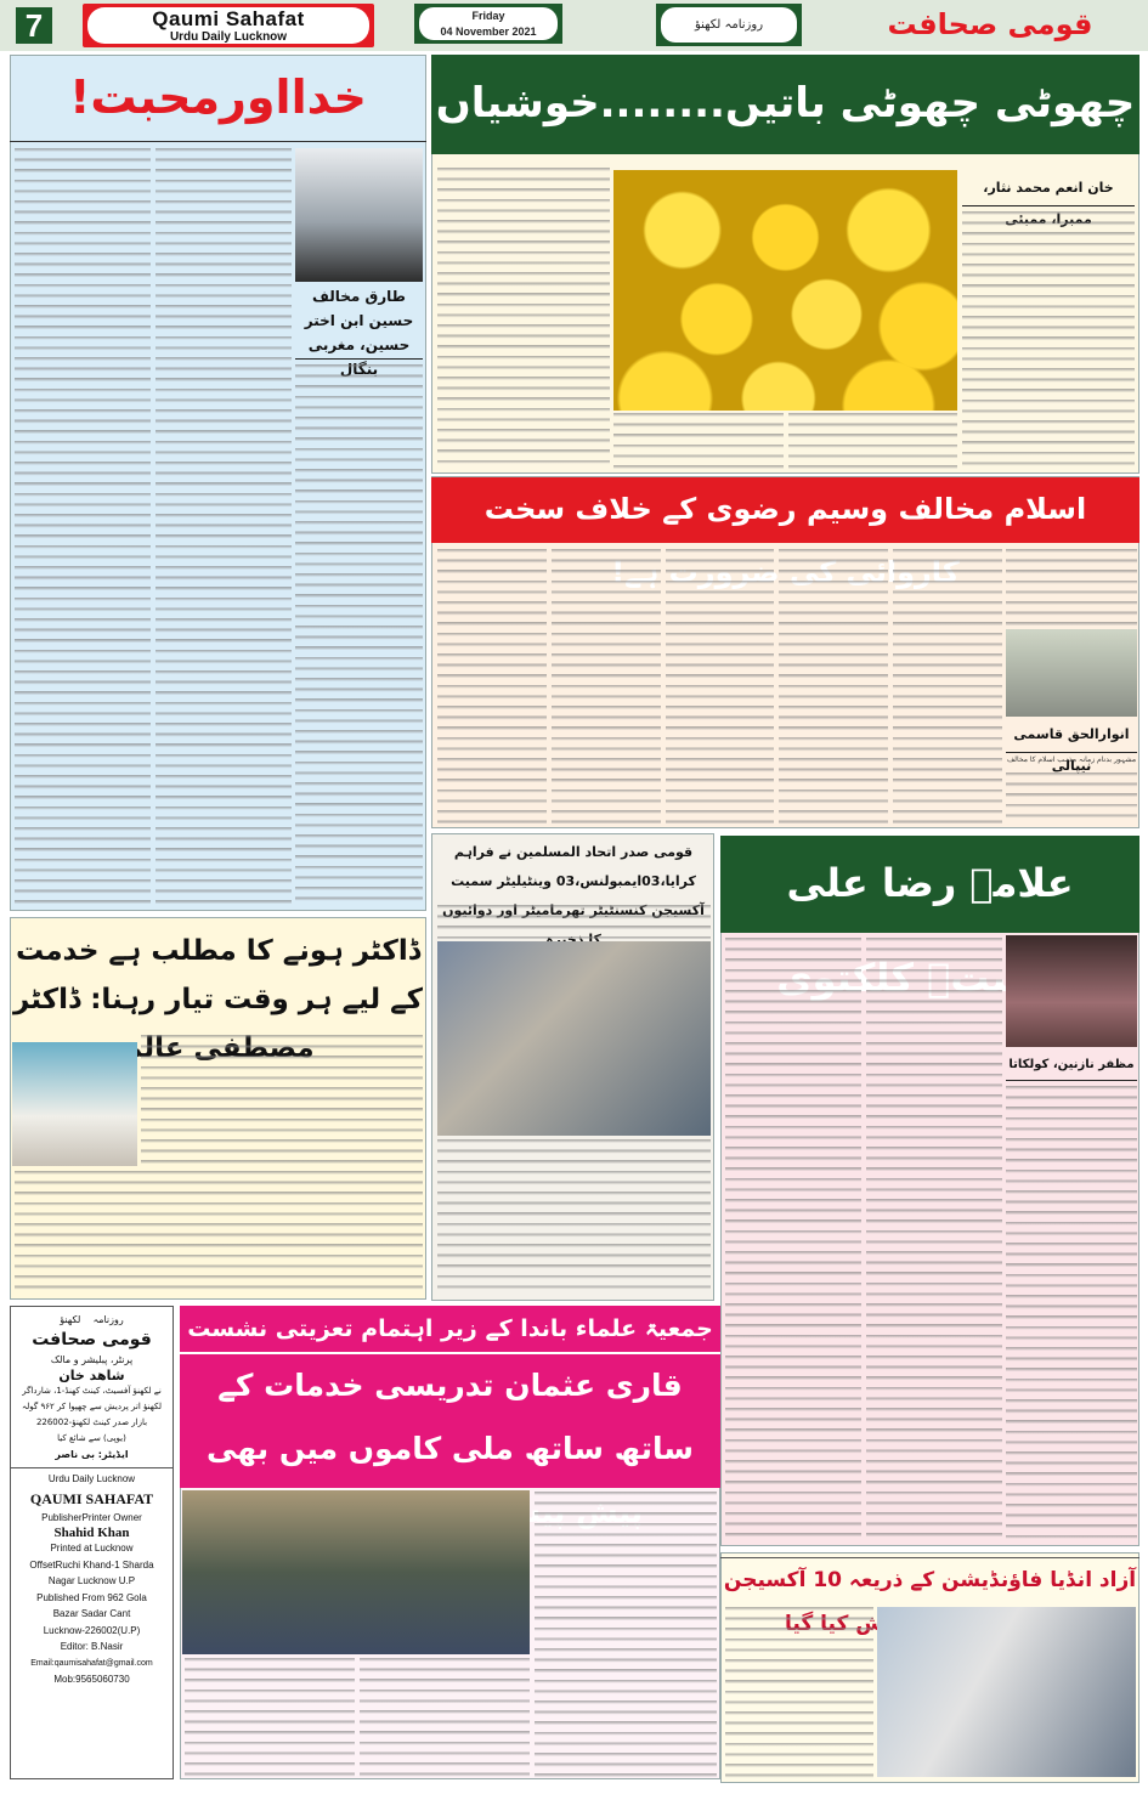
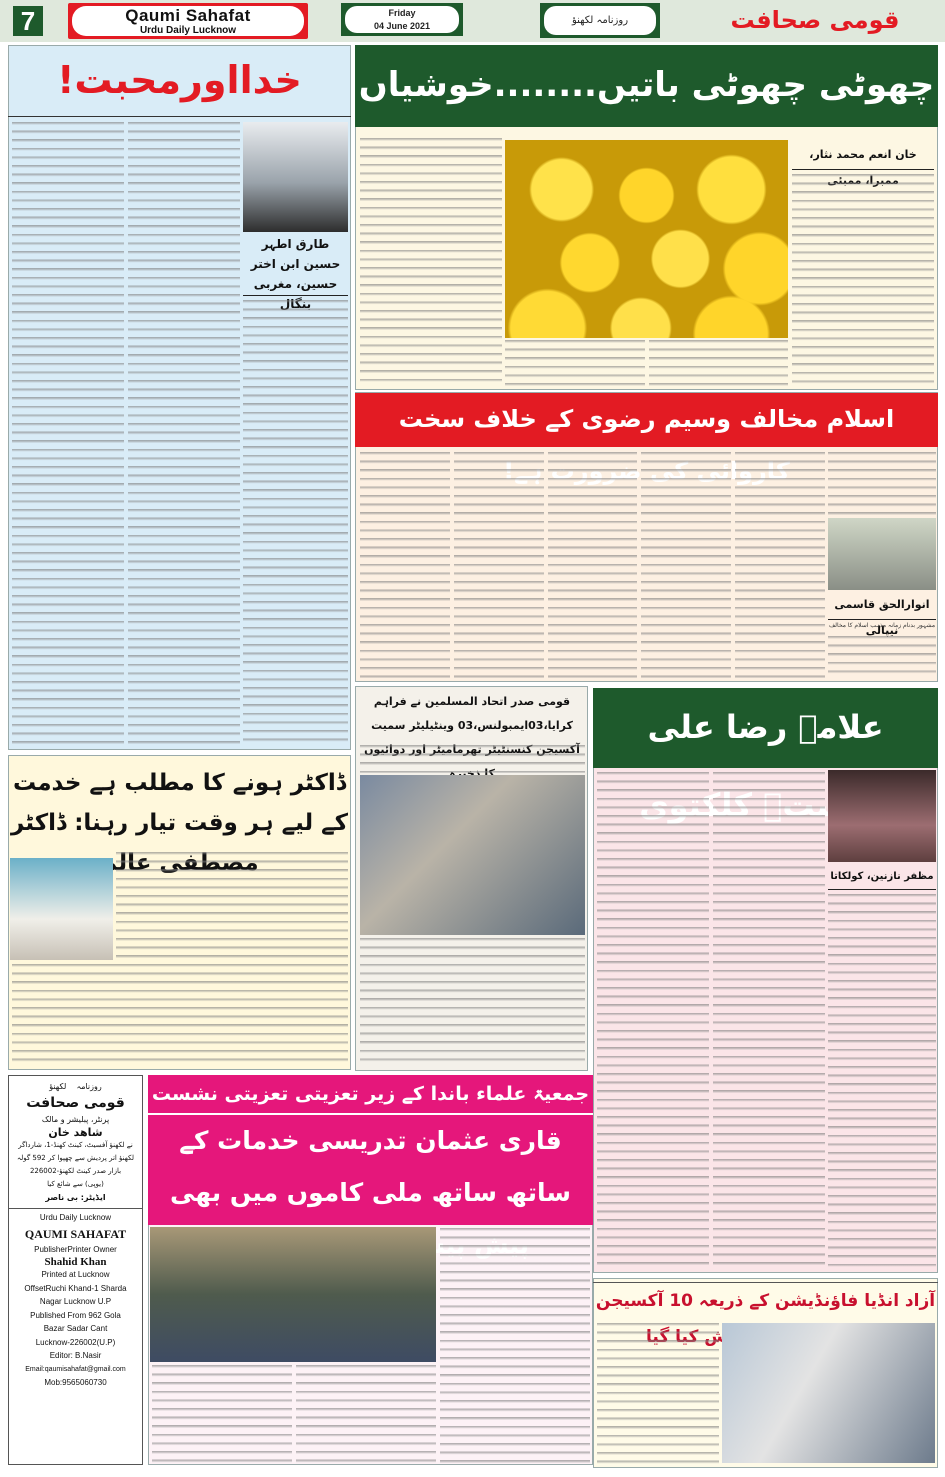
  7
  Qaumi Sahafat
  Urdu Daily Lucknow
  Friday
- 04 November 2021
+ 04 June 2021
  روزنامہ لکھنؤ
  قومی صحافت
  خدااورمحبت!
- طارق مخالف حسین ابن اختر حسین، مغربی بنگال
+ طارق اطہر حسین ابن اختر حسین، مغربی بنگال
  چھوٹی چھوٹی باتیں........خوشیاں
  خان انعم محمد نثار، ممبرا، ممبئی
  اسلام مخالف وسیم رضوی کے خلاف سخت کاروائی کی ضرورت ہے!
  انوارالحق قاسمی نیپالی
  قومی صدر اتحاد المسلمین نے فراہم کرایا،03ایمبولنس،03 وینٹیلیٹر سمیت آکسیجن کنسنٹیٹر تھرمامیٹر اور دوائیوں کا ذخیرہ
  علامہ رضا علیتؔ کلکتوی
  مظفر نازنین، کولکاتا
  ڈاکٹر ہونے کا مطلب ہے خدمت کے لیے ہر وقت تیار رہنا: ڈاکٹر مصطفی عال
  روزنامہ لکھنؤ
  قومی صحافت
  پرنٹر، پبلیشر و مالک
  شاھد خان
  نے لکھنؤ آفسیٹ، کینٹ کھنڈ-1، شارداگر
- لکھنؤ اتر پردیش سے چھپوا کر ۹۶۲ گولہ
+ لکھنؤ اتر پردیش سے چھپوا کر 592 گولہ
  بازار صدر کینٹ لکھنؤ-226002
  (یوپی) سے شائع کیا
  ایڈیٹر: بی ناصر
  Urdu Daily Lucknow
  QAUMI SAHAFAT
  PublisherPrinter Owner
  Shahid Khan
  Printed at Lucknow
  OffsetRuchi Khand-1 Sharda
  Nagar Lucknow U.P
  Published From 962 Gola
  Bazar Sadar Cant
  Lucknow-226002(U.P)
  Editor: B.Nasir
  Mob:9565060730
- جمعیۃ علماء باندا کے زیر اہتمام تعزیتی نشست
+ جمعیۃ علماء باندا کے زیر تعزیتی تعزیتی نشست
  قاری عثمان تدریسی خدمات کے ساتھ ساتھ ملی کاموں میں بھی پیش پی
